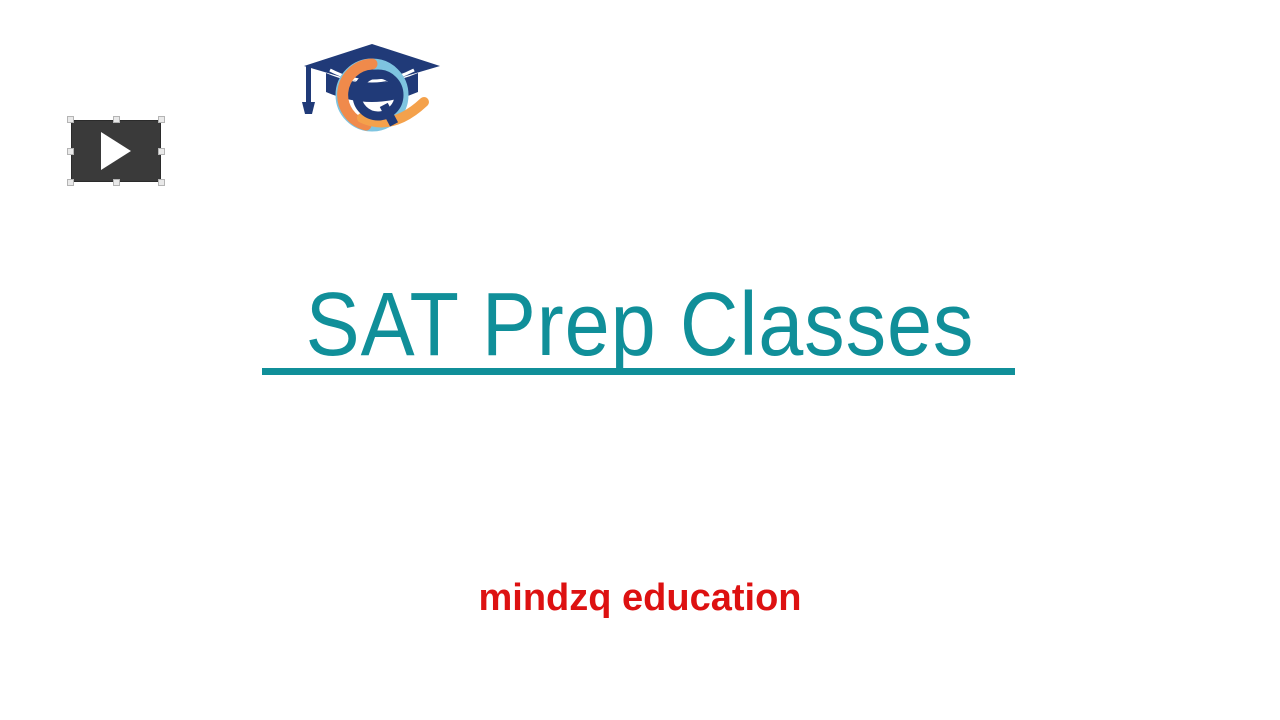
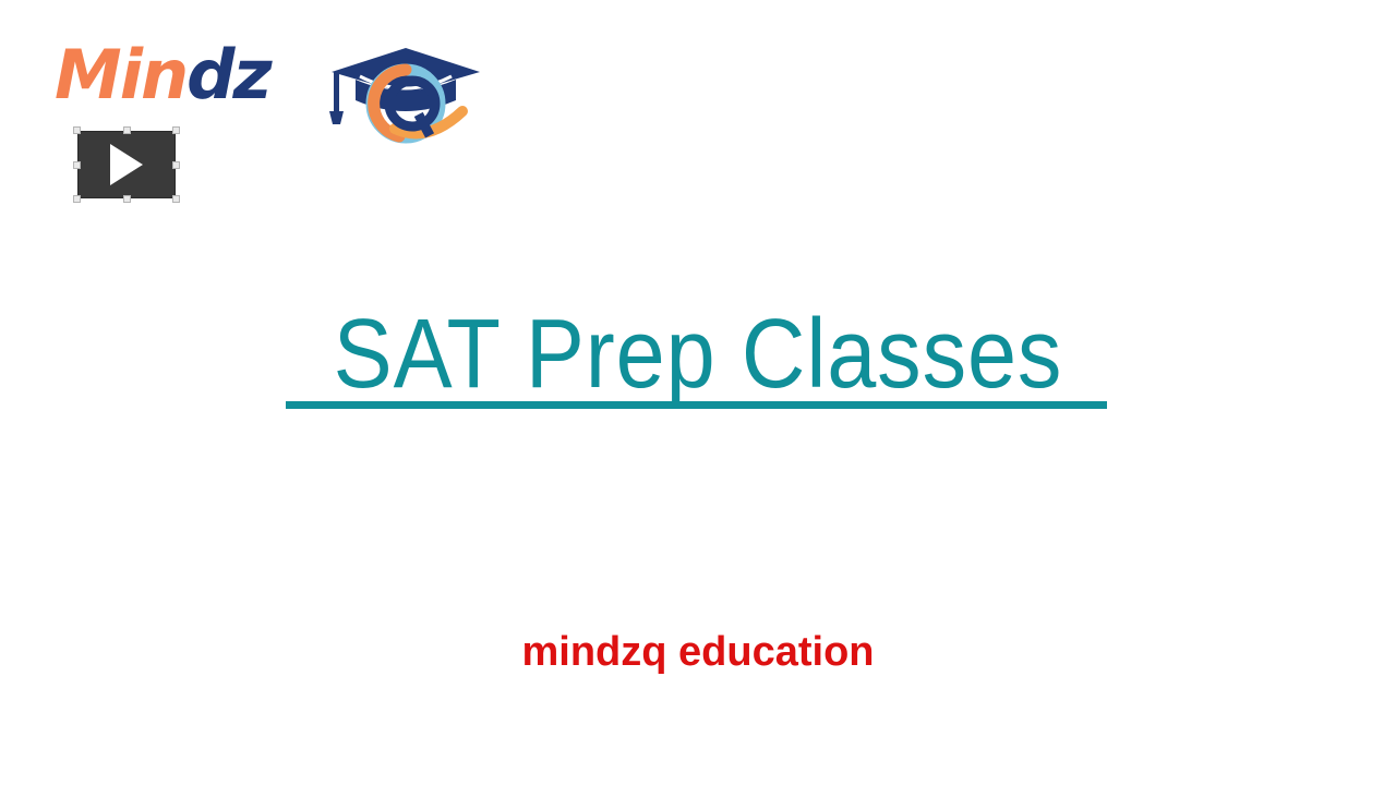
+ Mindz
  SAT Prep Classes
  mindzq education
